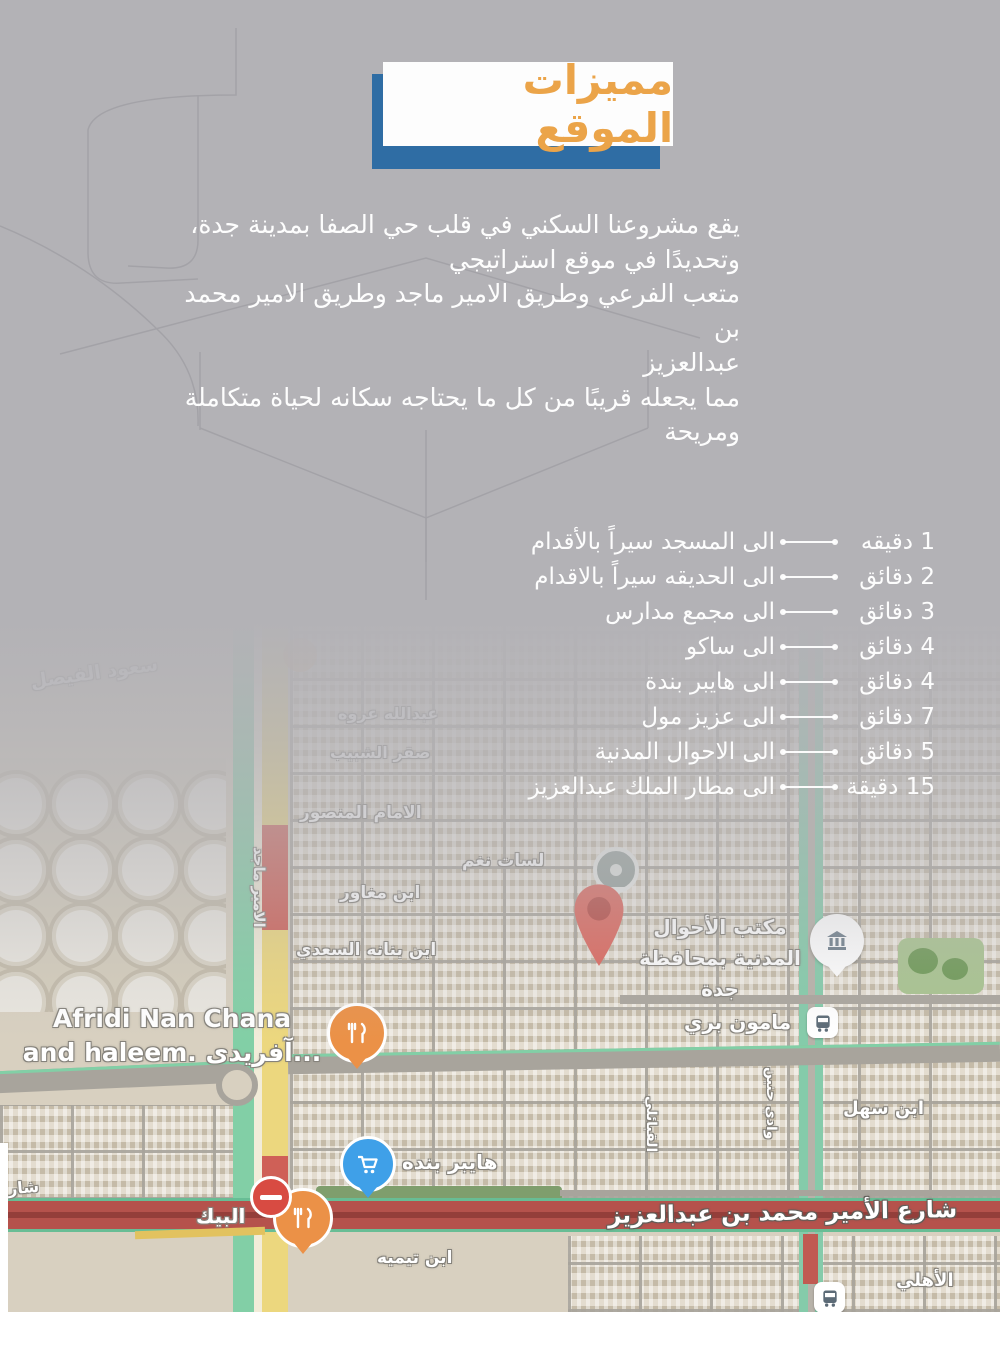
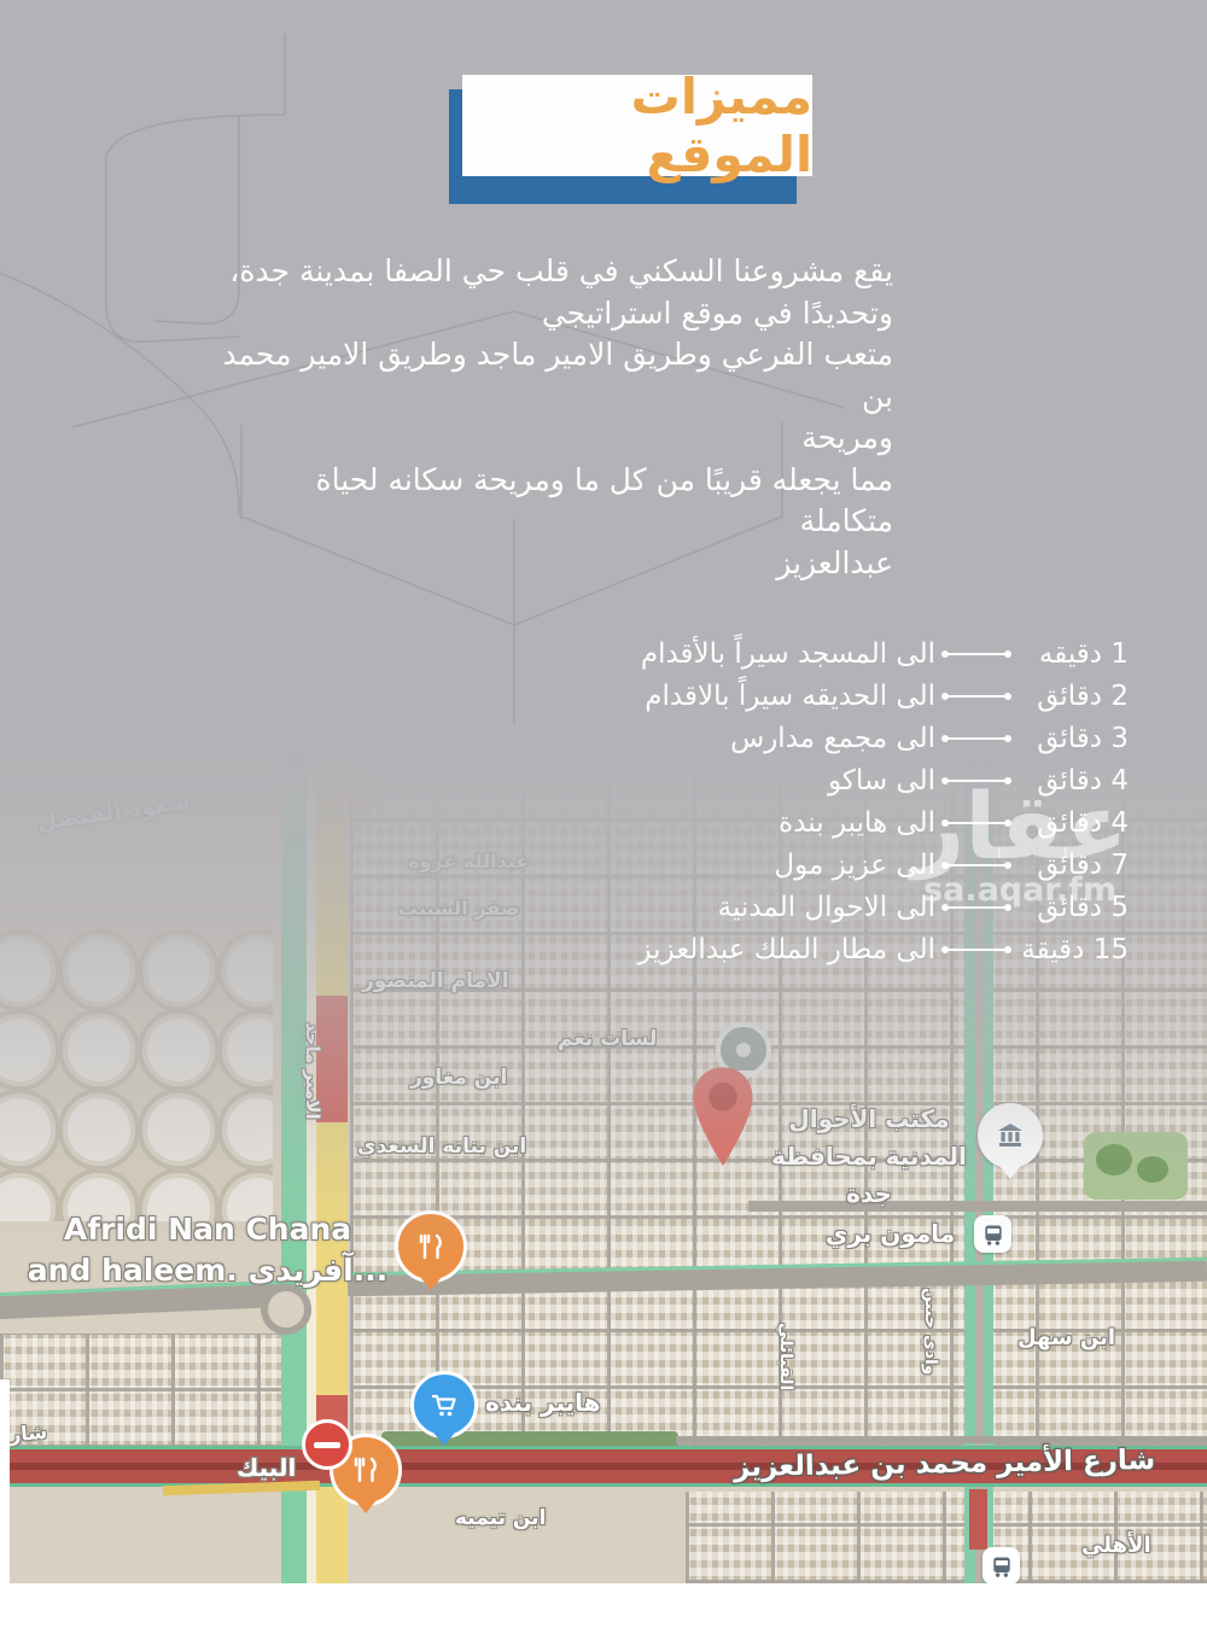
  مميزات الموقع
  يقع مشروعنا السكني في قلب حي الصفا بمدينة جدة،
  وتحديدًا في موقع استراتيجي
  متعب الفرعي وطريق الامير ماجد وطريق الامير محمد بن
- عبدالعزيز
+ ومريحة
- مما يجعله قريبًا من كل ما يحتاجه سكانه لحياة متكاملة
+ مما يجعله قريبًا من كل ما ومريحة سكانه لحياة متكاملة
- ومريحة
+ عبدالعزيز
  1 دقيقه
  الى المسجد سيراً بالأقدام
  2 دقائق
  الى الحديقه سيراً بالاقدام
  3 دقائق
  الى مجمع مدارس
  4 دقائق
  الى ساكو
  4 دقائق
  الى هايبر بندة
  7 دقائق
  الى عزيز مول
  5 دقائق
  الى الاحوال المدنية
  15 دقيقة
  الى مطار الملك عبدالعزيز
+ عقار
+ sa.aqar.fm
